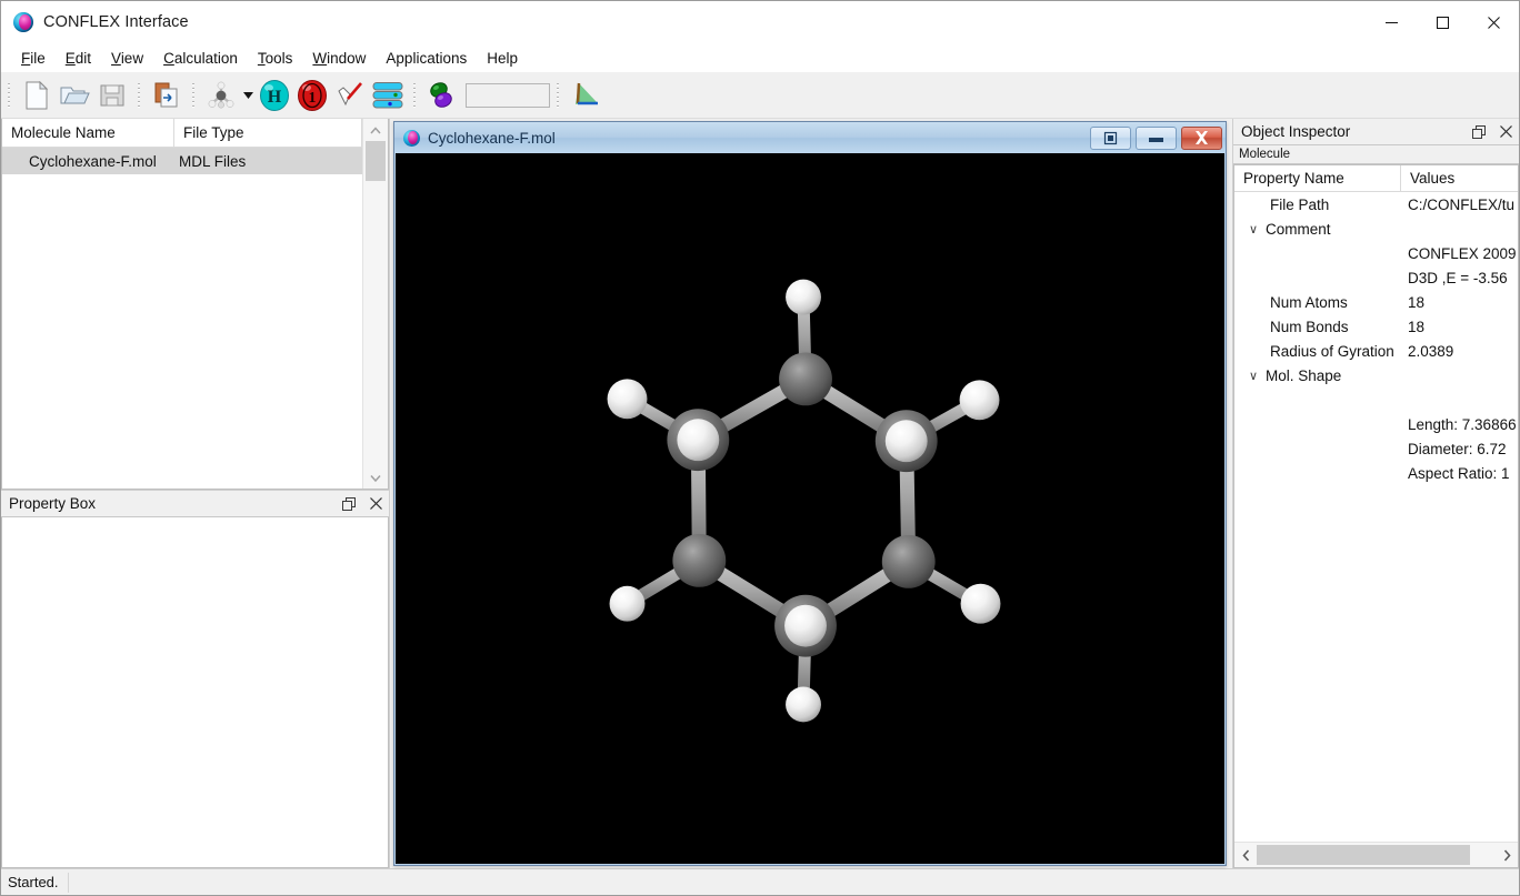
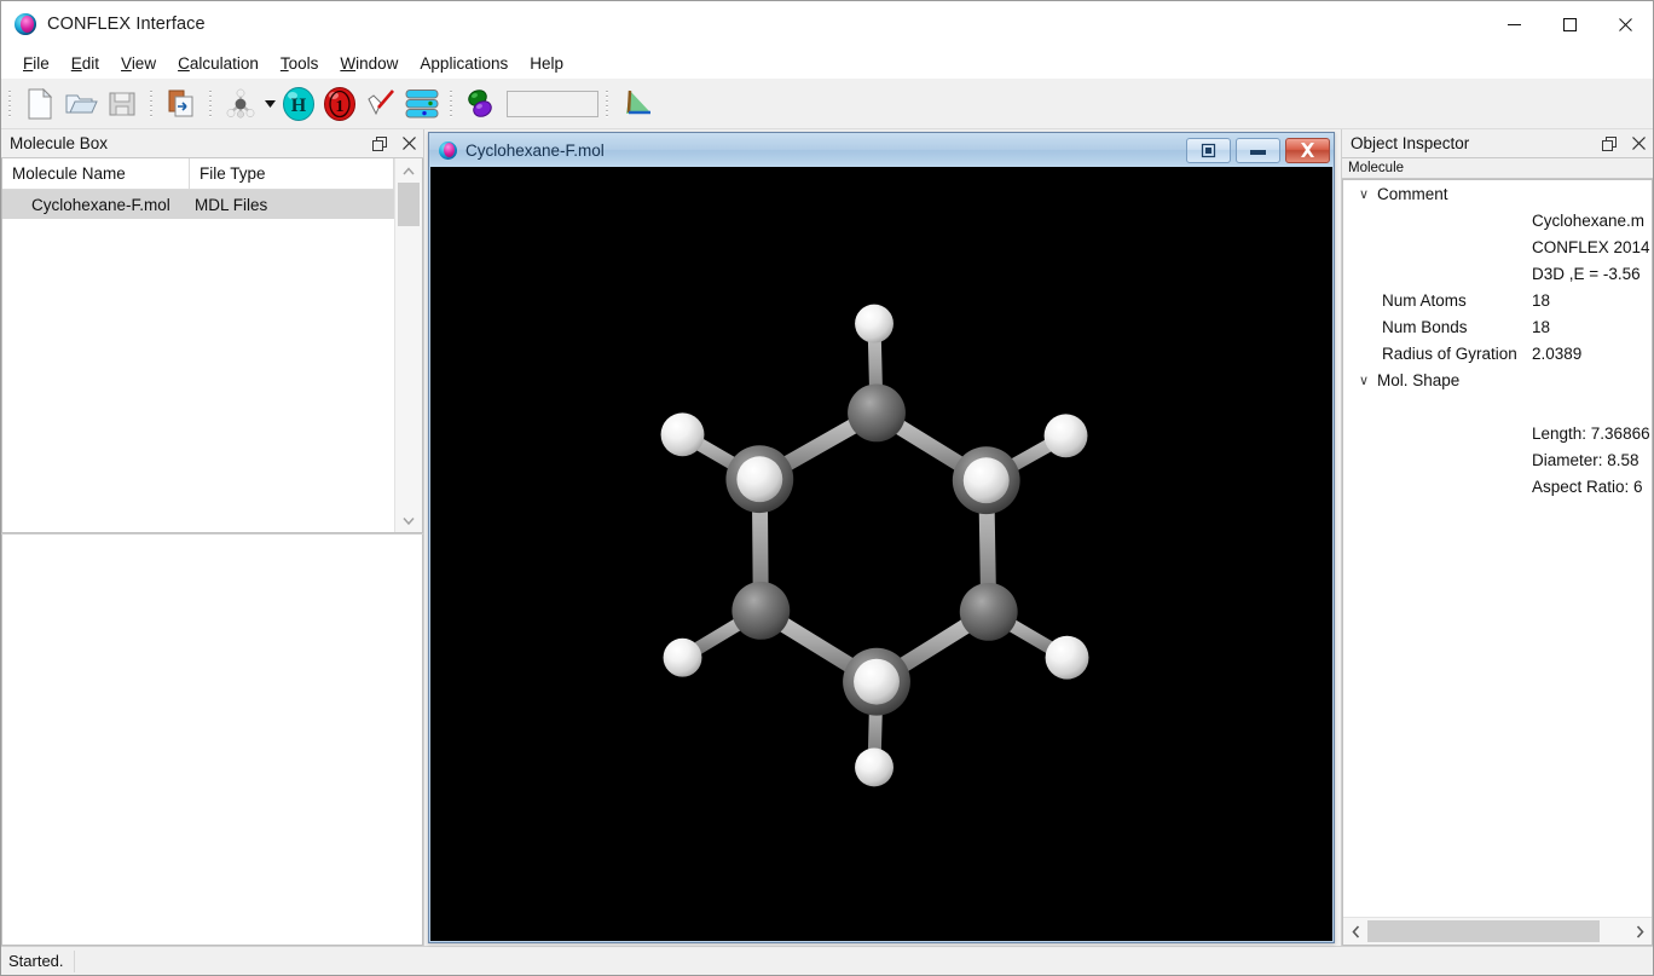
  CONFLEX Interface
  File
  Edit
  View
  Calculation
  Tools
  Window
  Applications
  Help
  H
  1
+ Molecule Box
  Molecule Name
  File Type
  Cyclohexane-F.mol
  MDL Files
- Property Box
  Cyclohexane-F.mol
  Object Inspector
  Molecule
- Property Name
- Values
- File Path
- C:/CONFLEX/tu
  ∨
  Comment
+ Cyclohexane.m
- CONFLEX 2009
+ CONFLEX 2014
  D3D ,E = -3.56
  Num Atoms
  18
  Num Bonds
  18
  Radius of Gyration
  2.0389
  ∨
  Mol. Shape
  Length: 7.36866
- Diameter: 6.72
+ Diameter: 8.58
- Aspect Ratio: 1
+ Aspect Ratio: 6
  Started.
